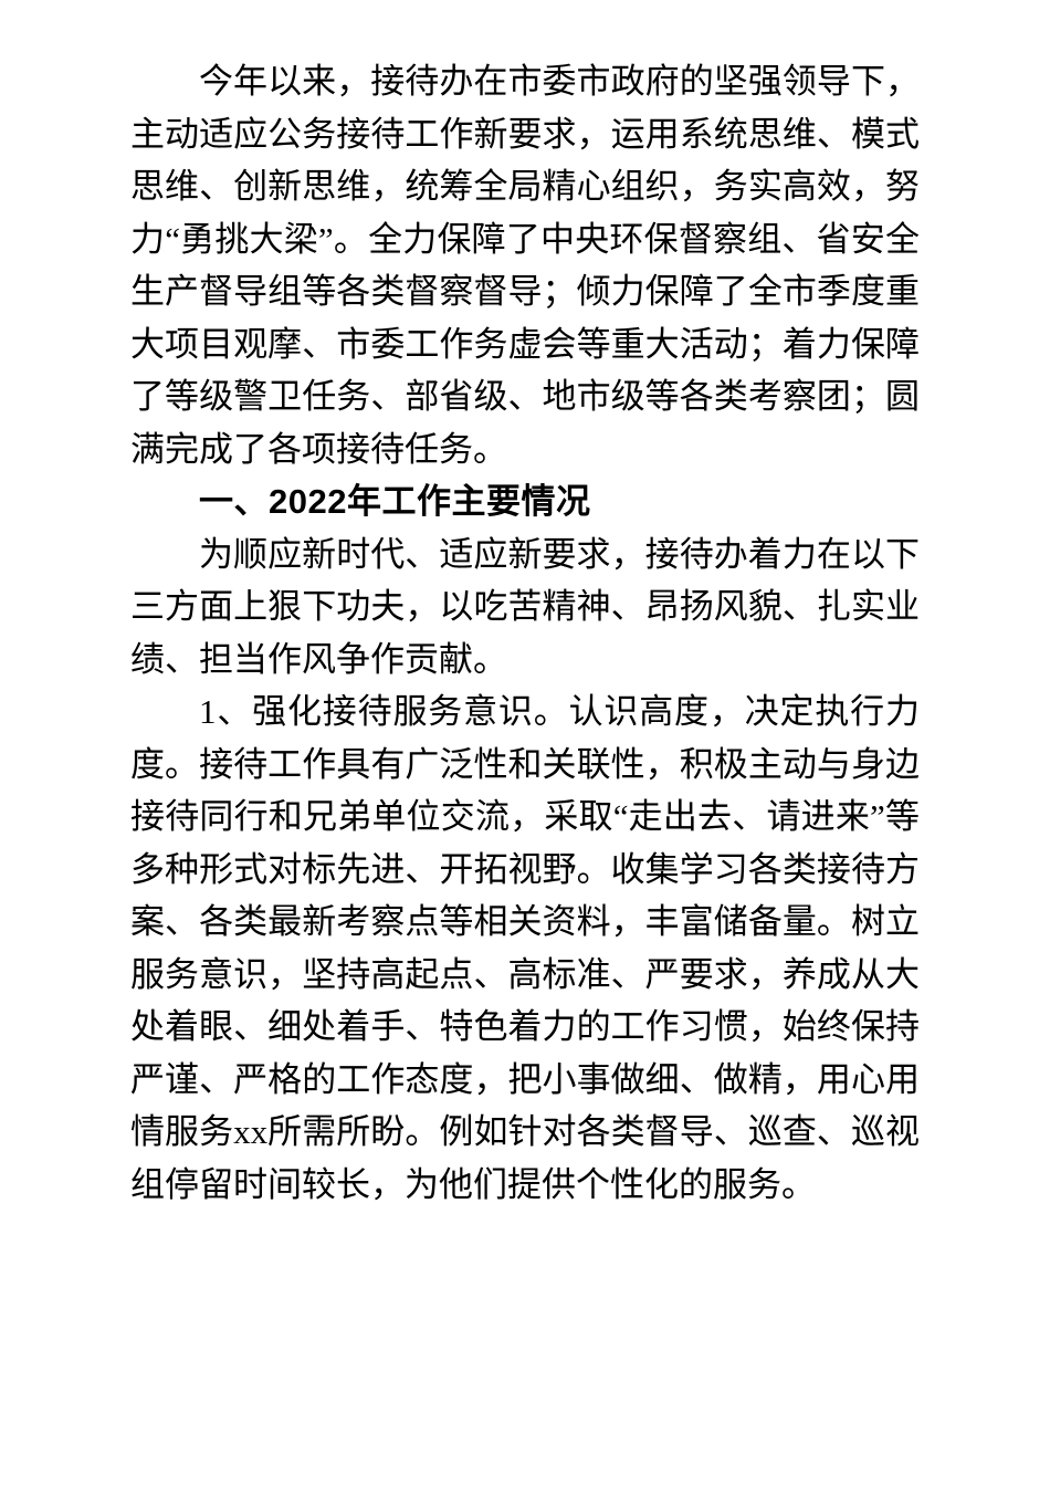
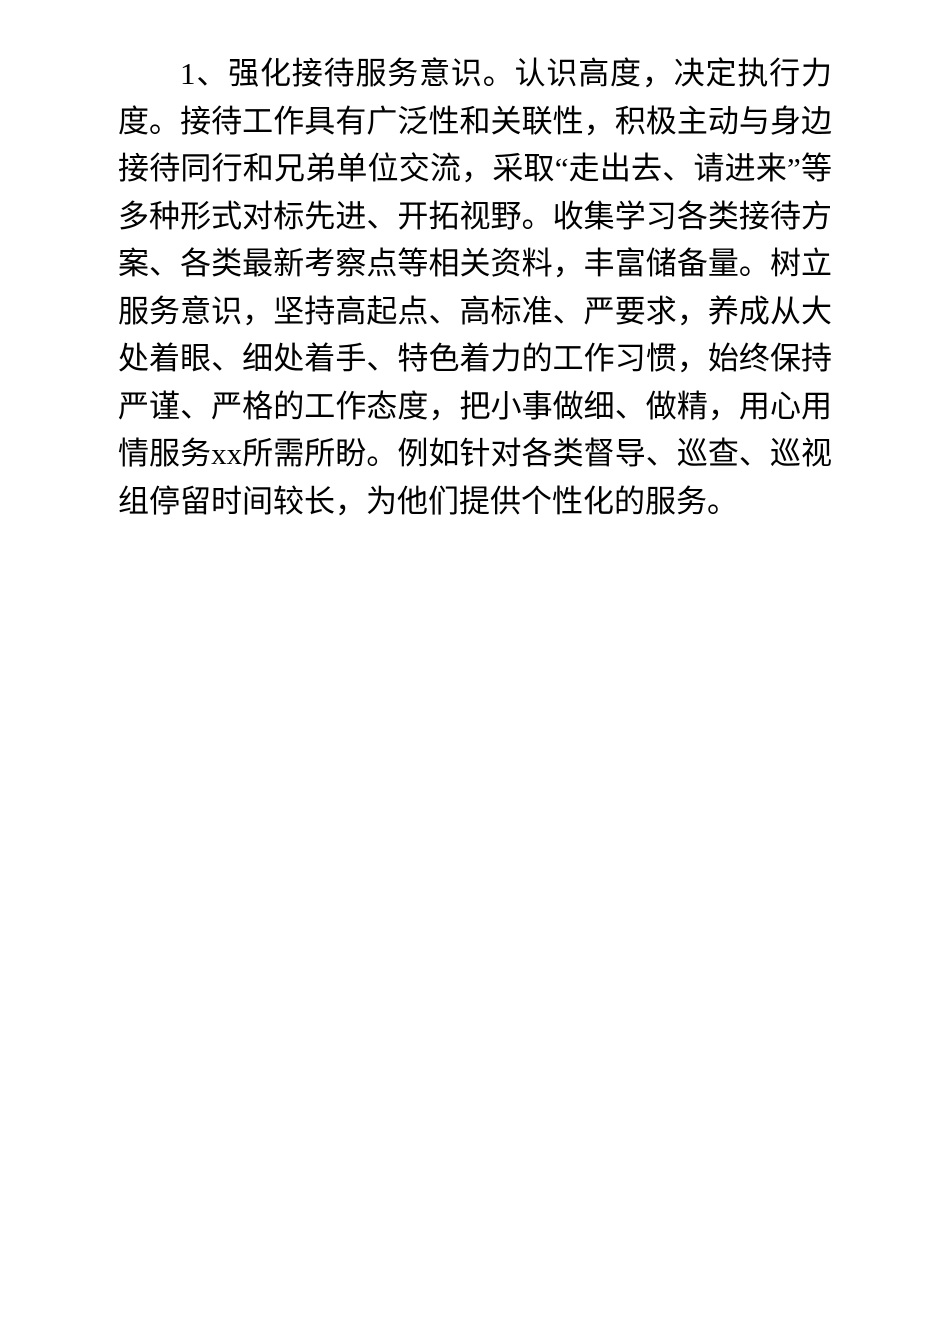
- 今年以来，接待办在市委市政府的坚强领导下，主动适应公务接待工作新要求，运用系统思维、模式思维、创新思维，统筹全局精心组织，务实高效，努力“勇挑大梁”。全力保障了中央环保督察组、省安全生产督导组等各类督察督导；倾力保障了全市季度重大项目观摩、市委工作务虚会等重大活动；着力保障了等级警卫任务、部省级、地市级等各类考察团；圆满完成了各项接待任务。
- 一、2022年工作主要情况
- 为顺应新时代、适应新要求，接待办着力在以下三方面上狠下功夫，以吃苦精神、昂扬风貌、扎实业绩、担当作风争作贡献。
  1、强化接待服务意识。认识高度，决定执行力度。接待工作具有广泛性和关联性，积极主动与身边接待同行和兄弟单位交流，采取“走出去、请进来”等多种形式对标先进、开拓视野。收集学习各类接待方案、各类最新考察点等相关资料，丰富储备量。树立服务意识，坚持高起点、高标准、严要求，养成从大处着眼、细处着手、特色着力的工作习惯，始终保持严谨、严格的工作态度，把小事做细、做精，用心用情服务xx所需所盼。例如针对各类督导、巡查、巡视组停留时间较长，为他们提供个性化的服务。
